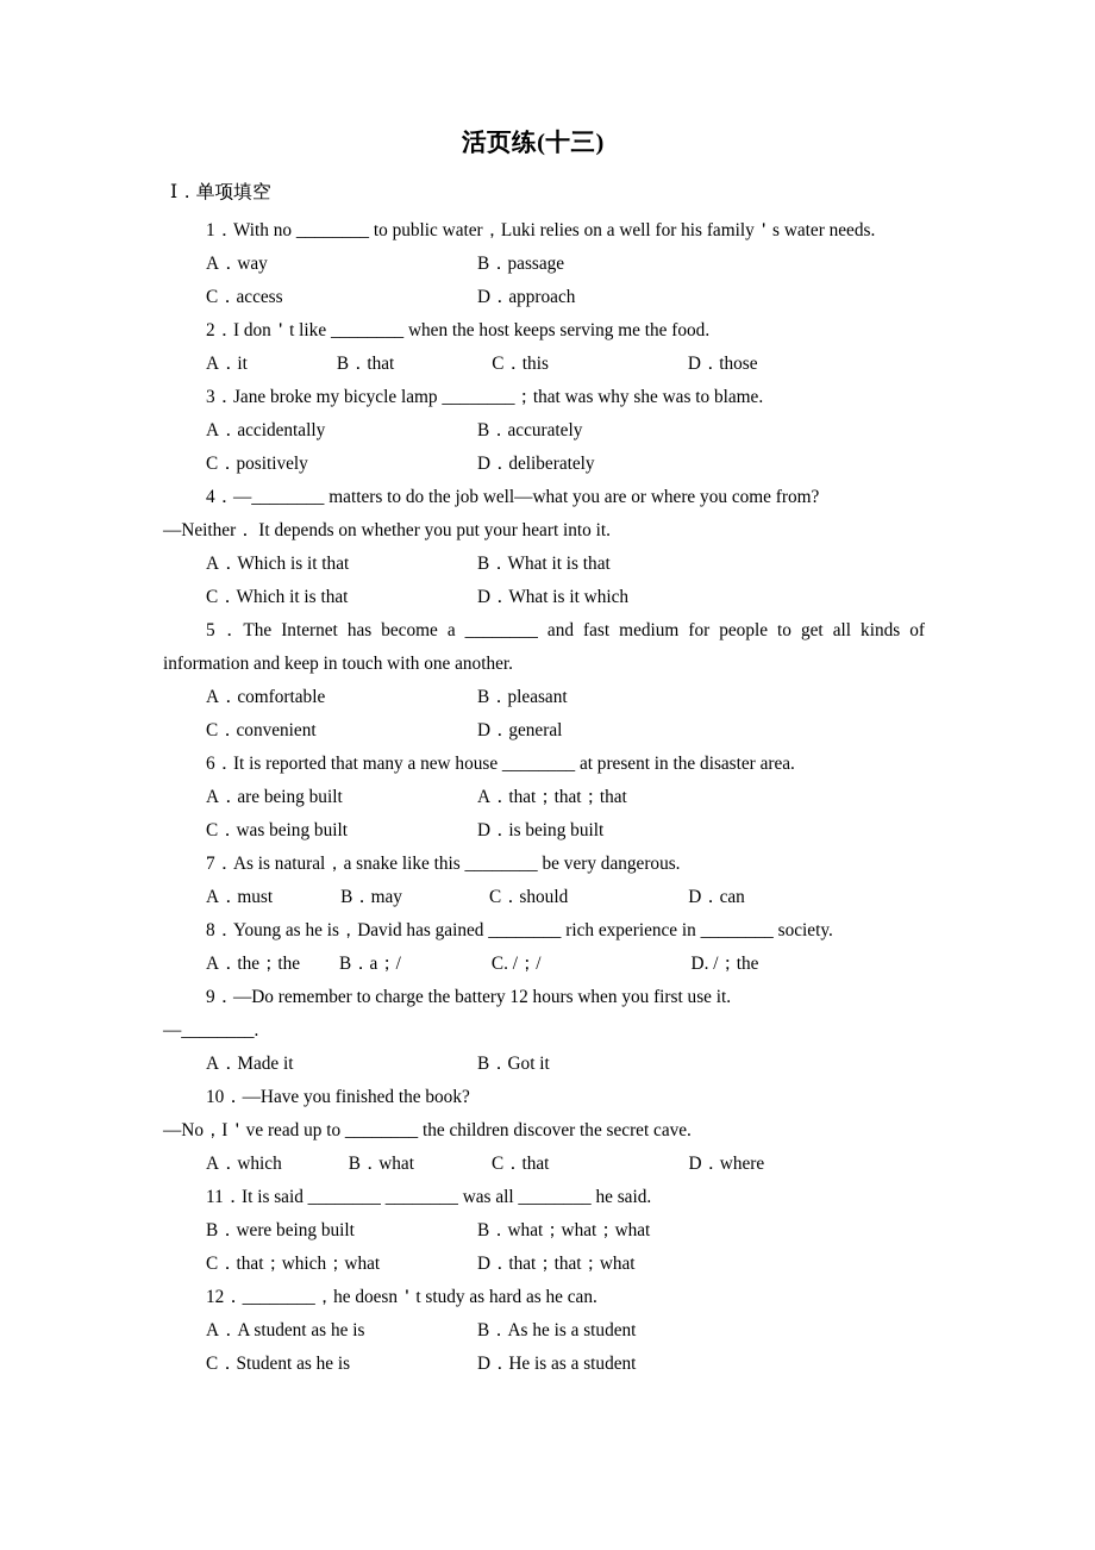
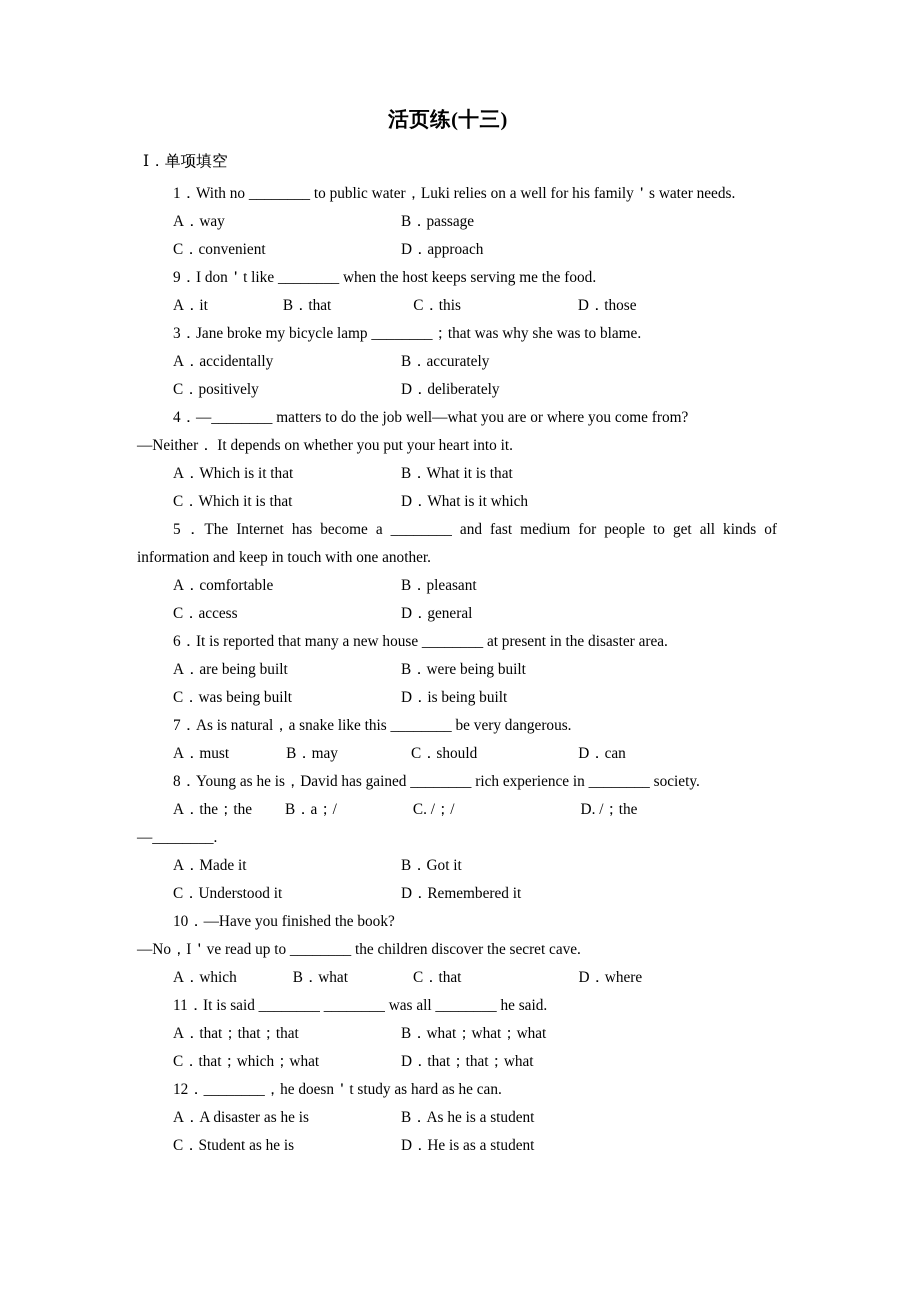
  活页练(十三)
  Ⅰ．单项填空
  1．With no ________ to public water，Luki relies on a well for his family＇s water needs.
  A．way B．passage
- C．access D．approach
+ C．convenient D．approach
- 2．I don＇t like ________ when the host keeps serving me the food.
+ 9．I don＇t like ________ when the host keeps serving me the food.
  A．it B．that C．this D．those
  3．Jane broke my bicycle lamp ________；that was why she was to blame.
  A．accidentally B．accurately
  C．positively D．deliberately
  4．—________ matters to do the job well—what you are or where you come from?
  —Neither． It depends on whether you put your heart into it.
  A．Which is it that B．What it is that
  C．Which it is that D．What is it which
  5．The Internet has become a ________ and fast medium for people to get all kinds of information and keep in touch with one another.
  A．comfortable B．pleasant
- C．convenient D．general
+ C．access D．general
  6．It is reported that many a new house ________ at present in the disaster area.
- A．are being built A．that；that；that
+ A．are being built B．were being built
  C．was being built D．is being built
  7．As is natural，a snake like this ________ be very dangerous.
  A．must B．may C．should D．can
  8．Young as he is，David has gained ________ rich experience in ________ society.
  A．the；the B．a；/ C. /；/ D. /；the
- 9．—Do remember to charge the battery 12 hours when you first use it.
  —________.
  A．Made it B．Got it
+ C．Understood it D．Remembered it
  10．—Have you finished the book?
  —No，I＇ve read up to ________ the children discover the secret cave.
  A．which B．what C．that D．where
  11．It is said ________ ________ was all ________ he said.
- B．were being built B．what；what；what
+ A．that；that；that B．what；what；what
  C．that；which；what D．that；that；what
  12．________，he doesn＇t study as hard as he can.
- A．A student as he is B．As he is a student
+ A．A disaster as he is B．As he is a student
  C．Student as he is D．He is as a student
